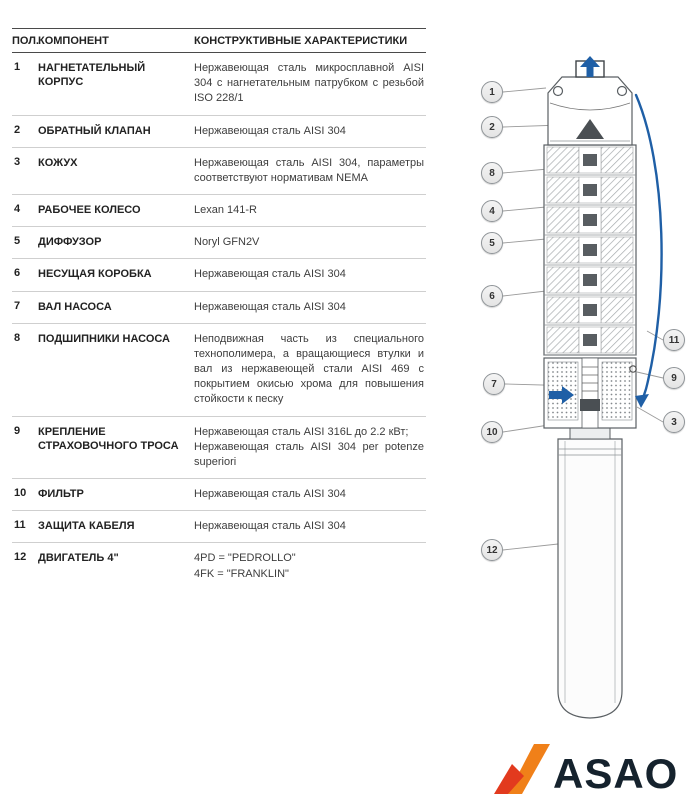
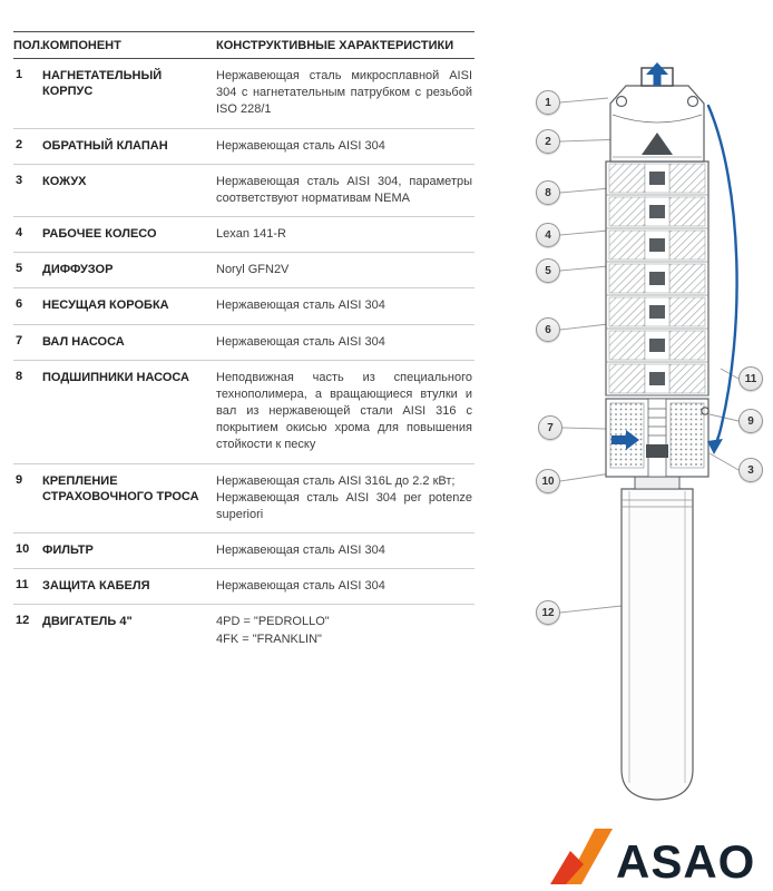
  ПОЛ.
  КОМПОНЕНТ
  КОНСТРУКТИВНЫЕ ХАРАКТЕРИСТИКИ
  1
  НАГНЕТАТЕЛЬНЫЙ КОРПУС
  Нержавеющая сталь микросплавной AISI 304 с нагнетательным патрубком с резьбой ISO 228/1
  2
  ОБРАТНЫЙ КЛАПАН
  Нержавеющая сталь AISI 304
  3
  КОЖУХ
  Нержавеющая сталь AISI 304, параметры соответствуют нормативам NEMA
  4
  РАБОЧЕЕ КОЛЕСО
  Lexan 141-R
  5
  ДИФФУЗОР
  Noryl GFN2V
  6
  НЕСУЩАЯ КОРОБКА
  Нержавеющая сталь AISI 304
  7
  ВАЛ НАСОСА
  Нержавеющая сталь AISI 304
  8
  ПОДШИПНИКИ НАСОСА
- Неподвижная часть из специального технополимера, а вращающиеся втулки и вал из нержавеющей стали AISI 469 с покрытием окисью хрома для повышения стойкости к песку
+ Неподвижная часть из специального технополимера, а вращающиеся втулки и вал из нержавеющей стали AISI 316 с покрытием окисью хрома для повышения стойкости к песку
  9
  КРЕПЛЕНИЕ СТРАХОВОЧНОГО ТРОСА
  Нержавеющая сталь AISI 316L до 2.2 кВт;
  Нержавеющая сталь AISI 304 per potenze superiori
  10
  ФИЛЬТР
  Нержавеющая сталь AISI 304
  11
  ЗАЩИТА КАБЕЛЯ
  Нержавеющая сталь AISI 304
  12
  ДВИГАТЕЛЬ 4"
  4PD = "PEDROLLO"
  4FK = "FRANKLIN"
  1
  2
  8
  4
  5
  6
  11
  9
  7
  3
  10
  12
  ASAO
